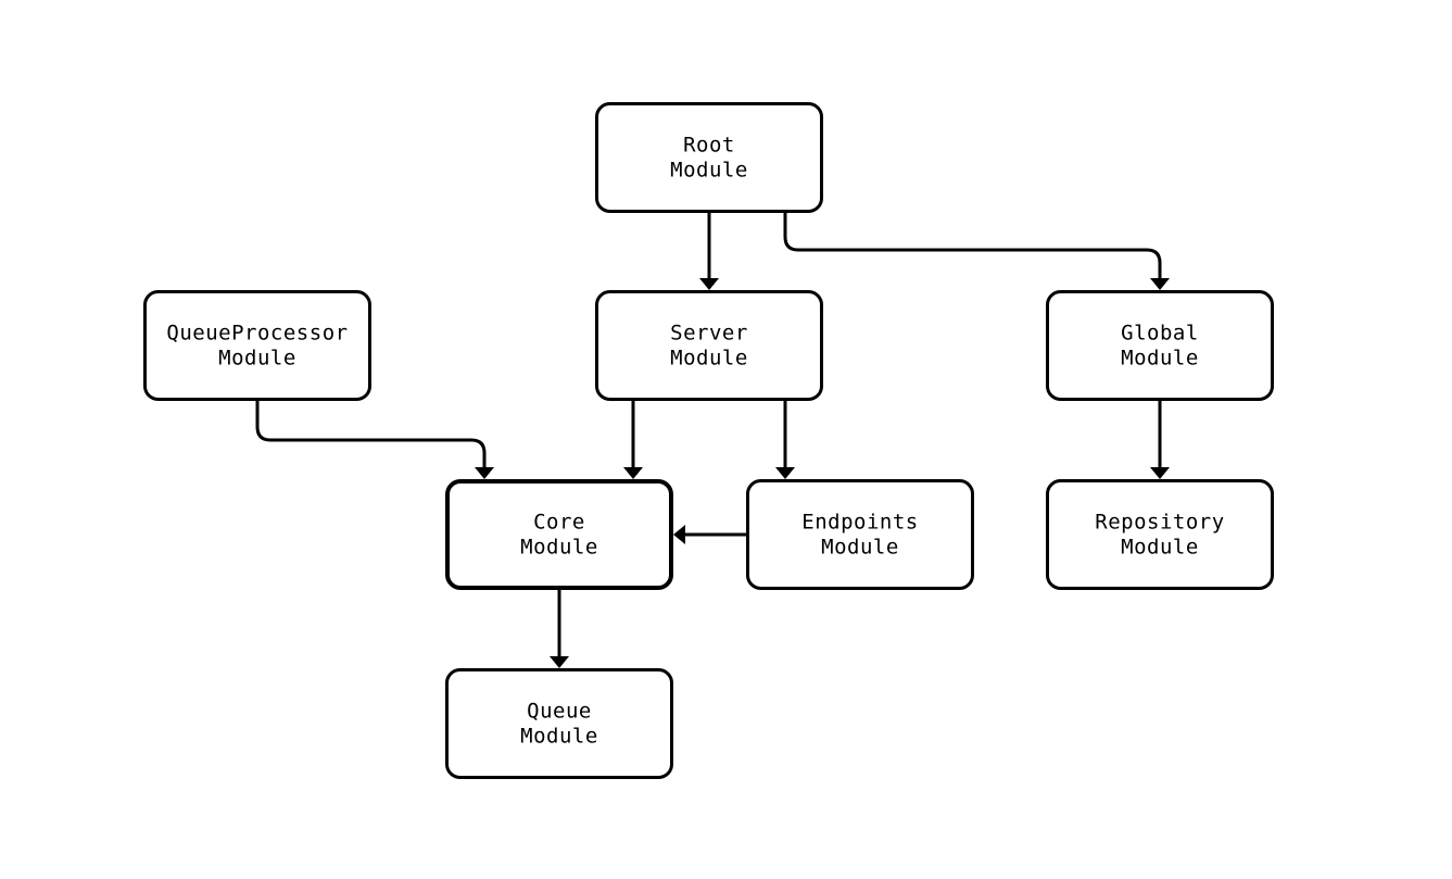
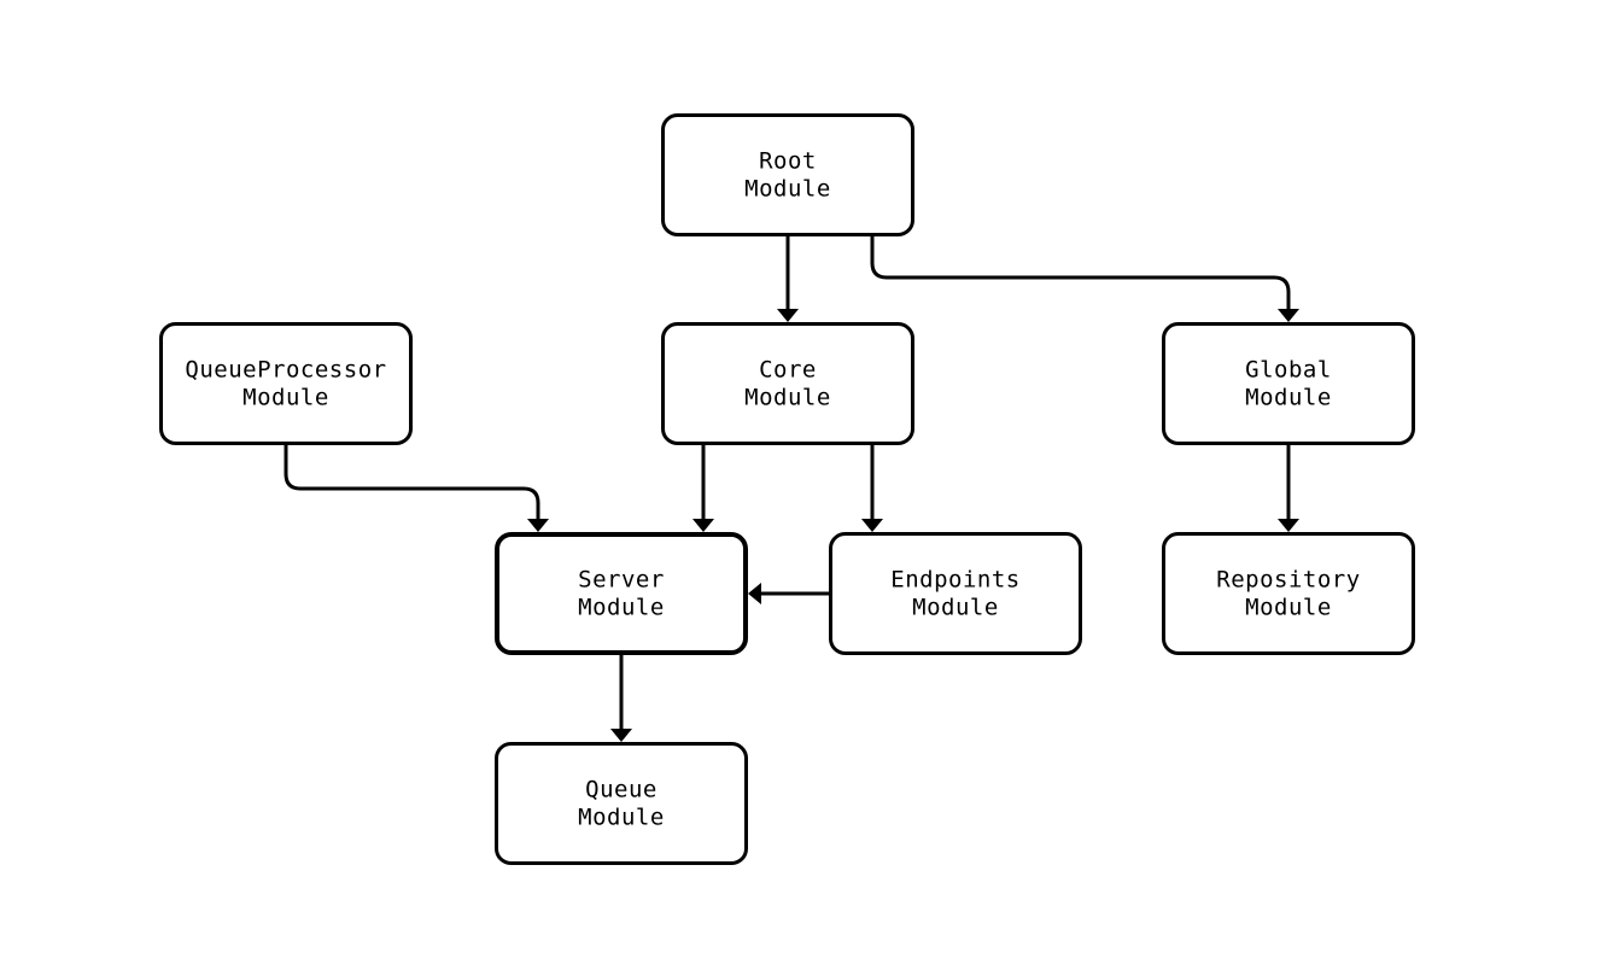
  Root
  Module
  QueueProcessor
  Module
- Server
+ Core
  Module
  Global
  Module
- Core
+ Server
  Module
  Endpoints
  Module
  Repository
  Module
  Queue
  Module
